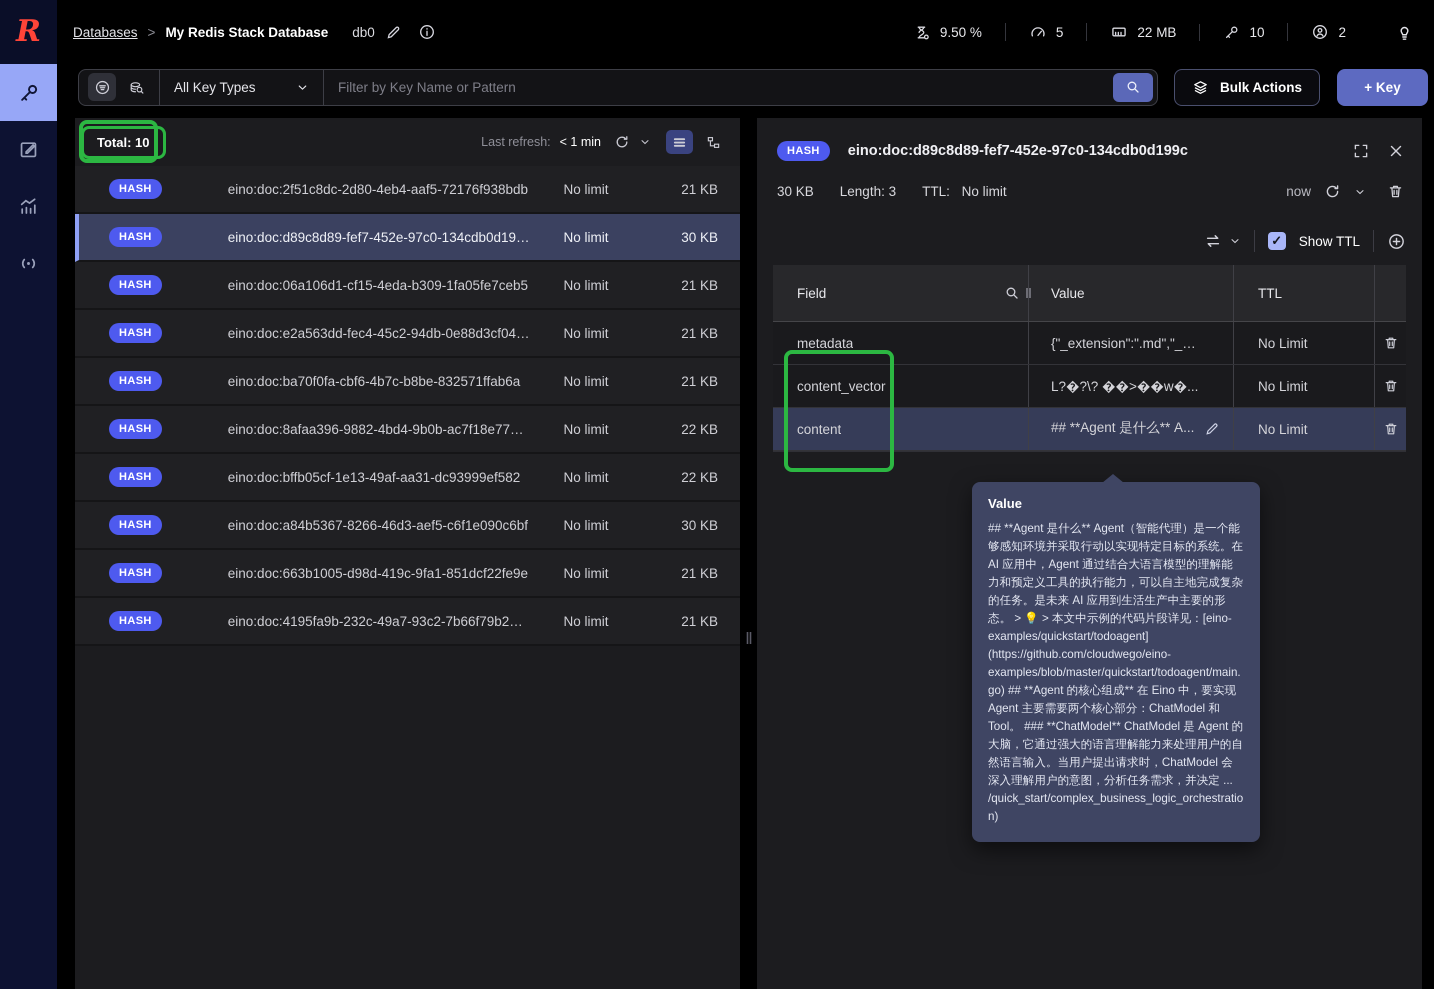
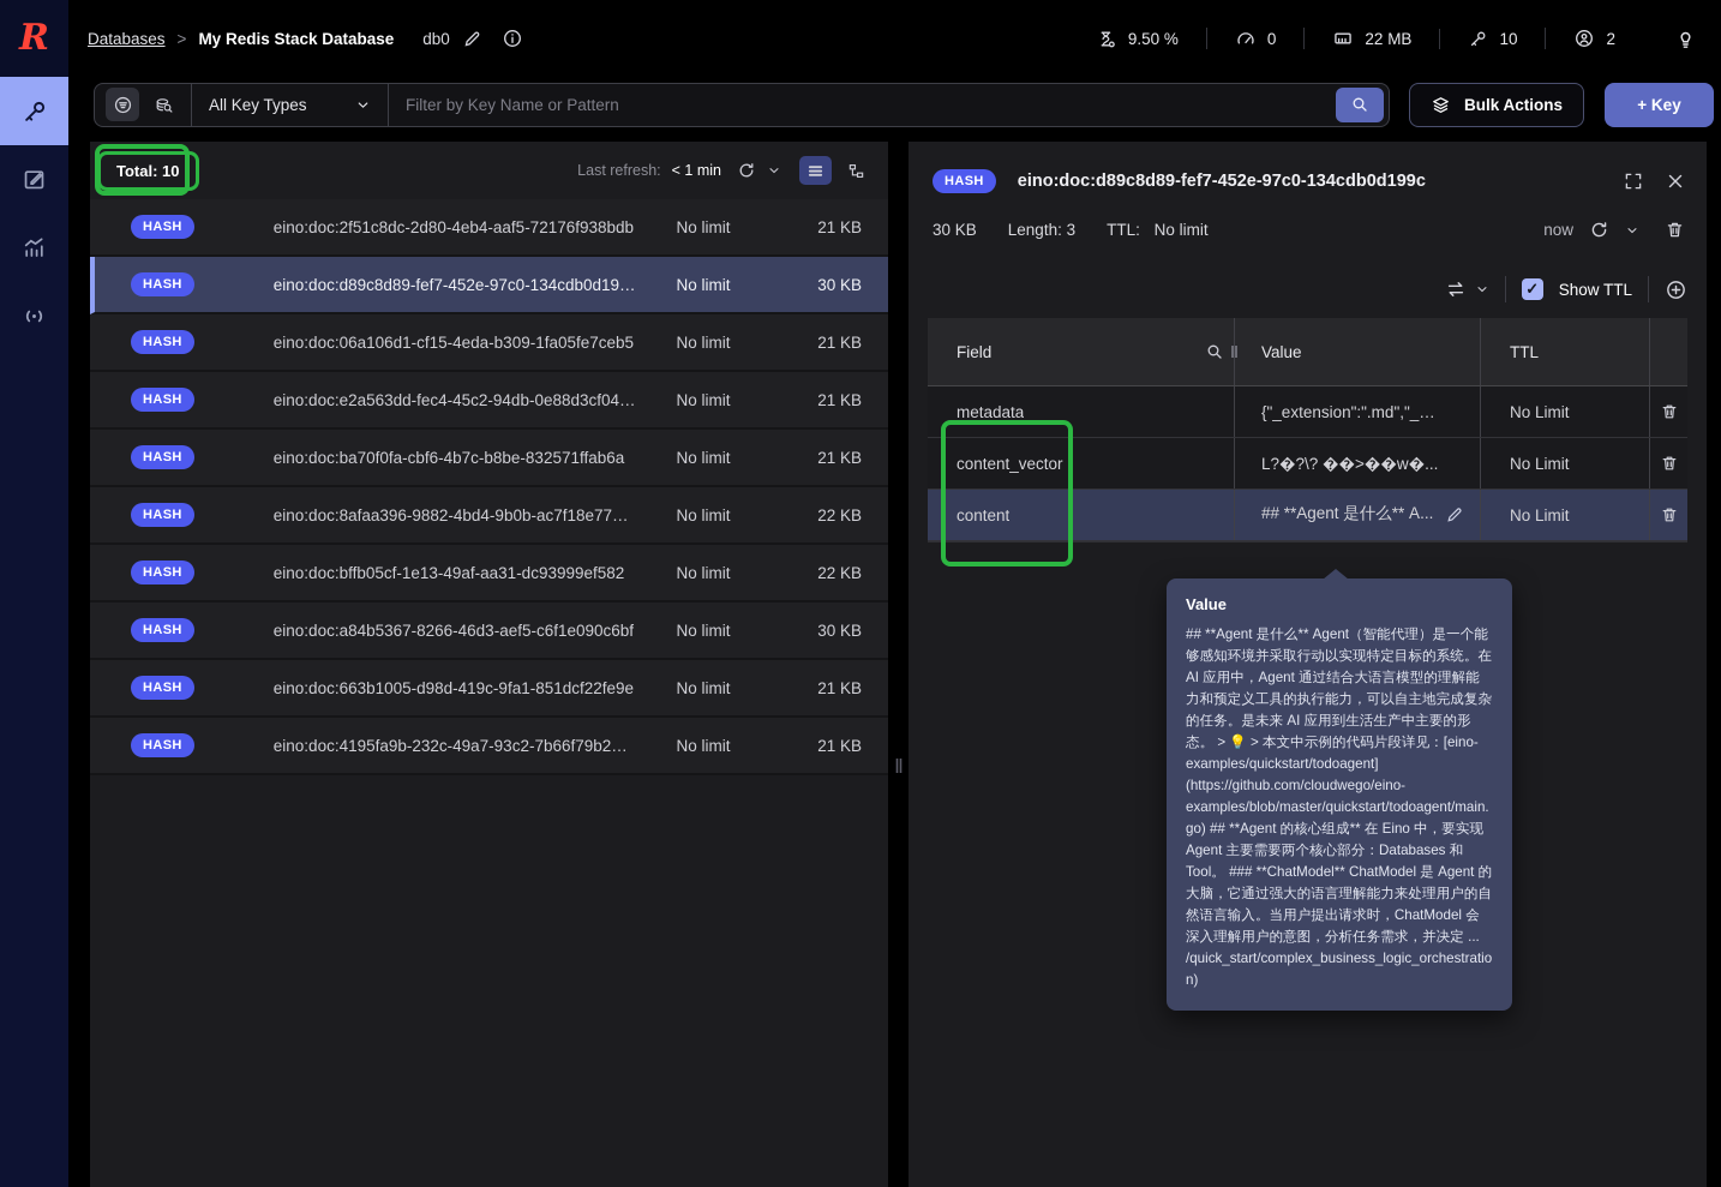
  R
  Databases
  >
  My Redis Stack Database
  db0
  9.50 %
- 5
+ 0
  22 MB
  10
  2
  All Key Types
  Filter by Key Name or Pattern
  Bulk Actions
  + Key
  Total: 10
  Last refresh:
  < 1 min
  HASH
  eino:doc:2f51c8dc-2d80-4eb4-aaf5-72176f938bdb
  No limit
  21 KB
  HASH
  eino:doc:d89c8d89-fef7-452e-97c0-134cdb0d199c
  No limit
  30 KB
  HASH
  eino:doc:06a106d1-cf15-4eda-b309-1fa05fe7ceb5
  No limit
  21 KB
  HASH
  eino:doc:e2a563dd-fec4-45c2-94db-0e88d3cf04ca
  No limit
  21 KB
  HASH
  eino:doc:ba70f0fa-cbf6-4b7c-b8be-832571ffab6a
  No limit
  21 KB
  HASH
  eino:doc:8afaa396-9882-4bd4-9b0b-ac7f18e772d4
  No limit
  22 KB
  HASH
  eino:doc:bffb05cf-1e13-49af-aa31-dc93999ef582
  No limit
  22 KB
  HASH
  eino:doc:a84b5367-8266-46d3-aef5-c6f1e090c6bf
  No limit
  30 KB
  HASH
  eino:doc:663b1005-d98d-419c-9fa1-851dcf22fe9e
  No limit
  21 KB
  HASH
  eino:doc:4195fa9b-232c-49a7-93c2-7b66f79b2dc0
  No limit
  21 KB
  HASH
  eino:doc:d89c8d89-fef7-452e-97c0-134cdb0d199c
  30 KB
  Length: 3
  TTL: No limit
  now
  ✓
  Show TTL
  Field
  Value
  TTL
  metadata
  {"_extension":".md","_fi...
  No Limit
  content_vector
  L?�?\? ��>��w�...
  No Limit
  content
  ## **Agent 是什么** A...
  No Limit
  Value
- ## **Agent 是什么** Agent（智能代理）是一个能够感知环境并采取行动以实现特定目标的系统。在 AI 应用中，Agent 通过结合大语言模型的理解能力和预定义工具的执行能力，可以自主地完成复杂的任务。是未来 AI 应用到生活生产中主要的形态。 > 💡 > 本文中示例的代码片段详见：[eino-examples/quickstart/todoagent](https://github.com/cloudwego/eino-examples/blob/master/quickstart/todoagent/main.go) ## **Agent 的核心组成** 在 Eino 中，要实现 Agent 主要需要两个核心部分：ChatModel 和 Tool。 ### **ChatModel** ChatModel 是 Agent 的大脑，它通过强大的语言理解能力来处理用户的自然语言输入。当用户提出请求时，ChatModel 会深入理解用户的意图，分析任务需求，并决定 ... /quick_start/complex_business_logic_orchestration)
+ ## **Agent 是什么** Agent（智能代理）是一个能够感知环境并采取行动以实现特定目标的系统。在 AI 应用中，Agent 通过结合大语言模型的理解能力和预定义工具的执行能力，可以自主地完成复杂的任务。是未来 AI 应用到生活生产中主要的形态。 > 💡 > 本文中示例的代码片段详见：[eino-examples/quickstart/todoagent](https://github.com/cloudwego/eino-examples/blob/master/quickstart/todoagent/main.go) ## **Agent 的核心组成** 在 Eino 中，要实现 Agent 主要需要两个核心部分：Databases 和 Tool。 ### **ChatModel** ChatModel 是 Agent 的大脑，它通过强大的语言理解能力来处理用户的自然语言输入。当用户提出请求时，ChatModel 会深入理解用户的意图，分析任务需求，并决定 ... /quick_start/complex_business_logic_orchestration)
